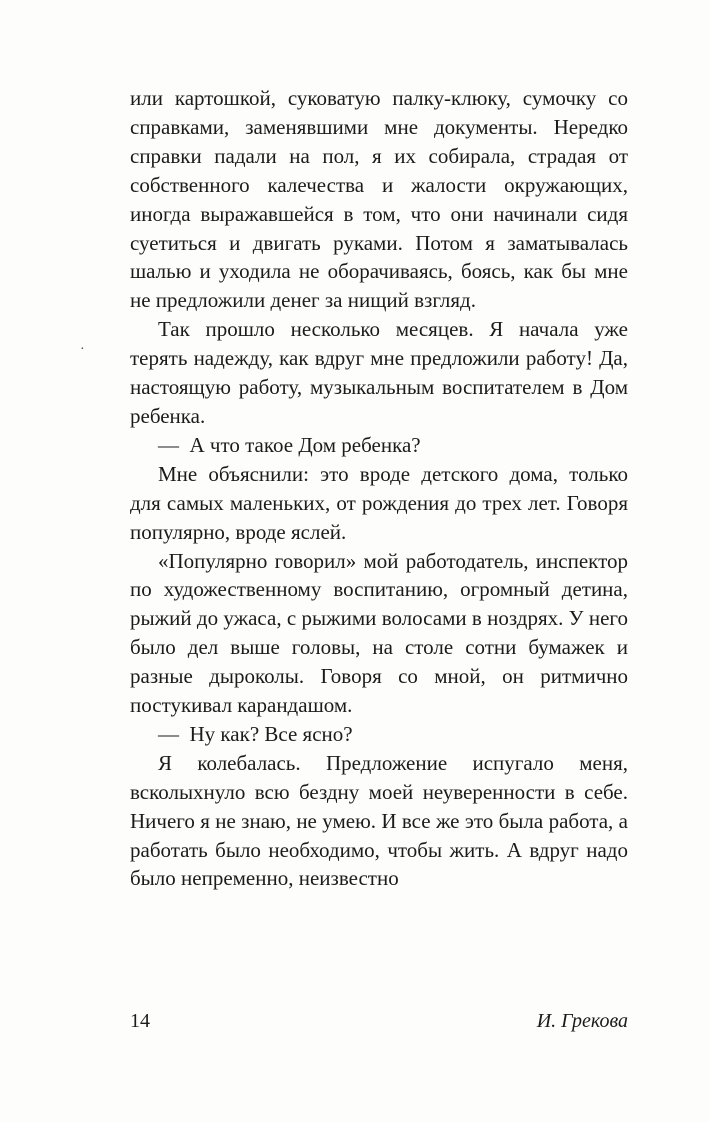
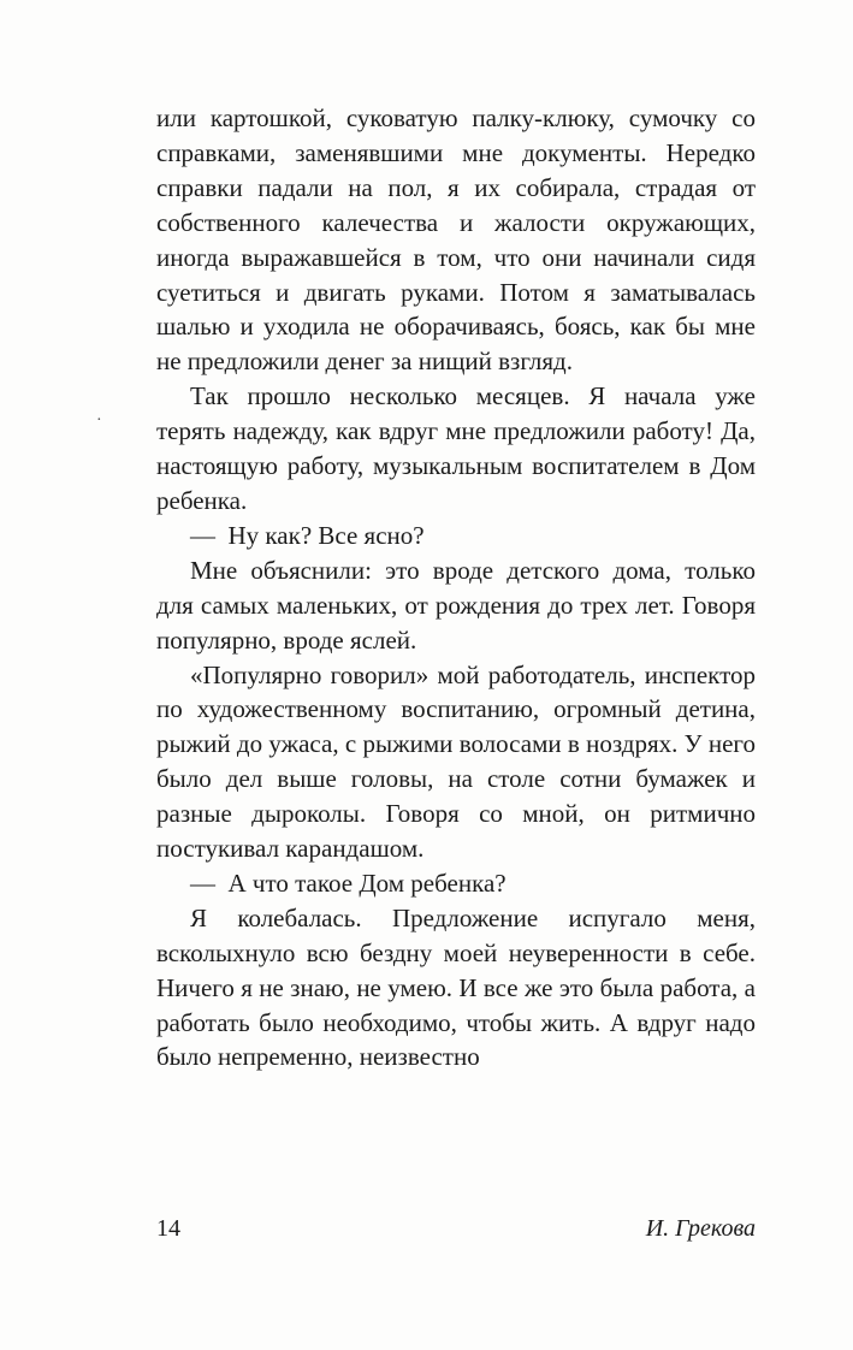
  ·
  или картошкой, суковатую палку-клюку, сумоч­ку со справками, заменявшими мне документы. Нередко справки падали на пол, я их собирала, страдая от собственного калечества и жалости окружающих, иногда выражавшейся в том, что они начинали сидя суетиться и двигать руками. Потом я заматывалась шалью и уходила не обо­рачиваясь, боясь, как бы мне не предложили денег за нищий взгляд.
  Так прошло несколько месяцев. Я начала уже терять надежду, как вдруг мне предложили ра­боту! Да, настоящую работу, музыкальным вос­питателем в Дом ребенка.
- — А что такое Дом ребенка?
+ — Ну как? Все ясно?
  Мне объяснили: это вроде детского дома, только для самых маленьких, от рождения до трех лет. Говоря популярно, вроде яслей.
  «Популярно говорил» мой работодатель, ин­спектор по художественному воспитанию, огромный детина, рыжий до ужаса, с рыжими волосами в ноздрях. У него было дел выше го­ловы, на столе сотни бумажек и разные дыроко­лы. Говоря со мной, он ритмично постукивал карандашом.
- — Ну как? Все ясно?
+ — А что такое Дом ребенка?
  Я колебалась. Предложение испугало меня, всколыхнуло всю бездну моей неуверенности в себе. Ничего я не знаю, не умею. И все же это была работа, а работать было необходимо, чтобы жить. А вдруг надо было непременно, неизвестно
  14
  И. Грекова
